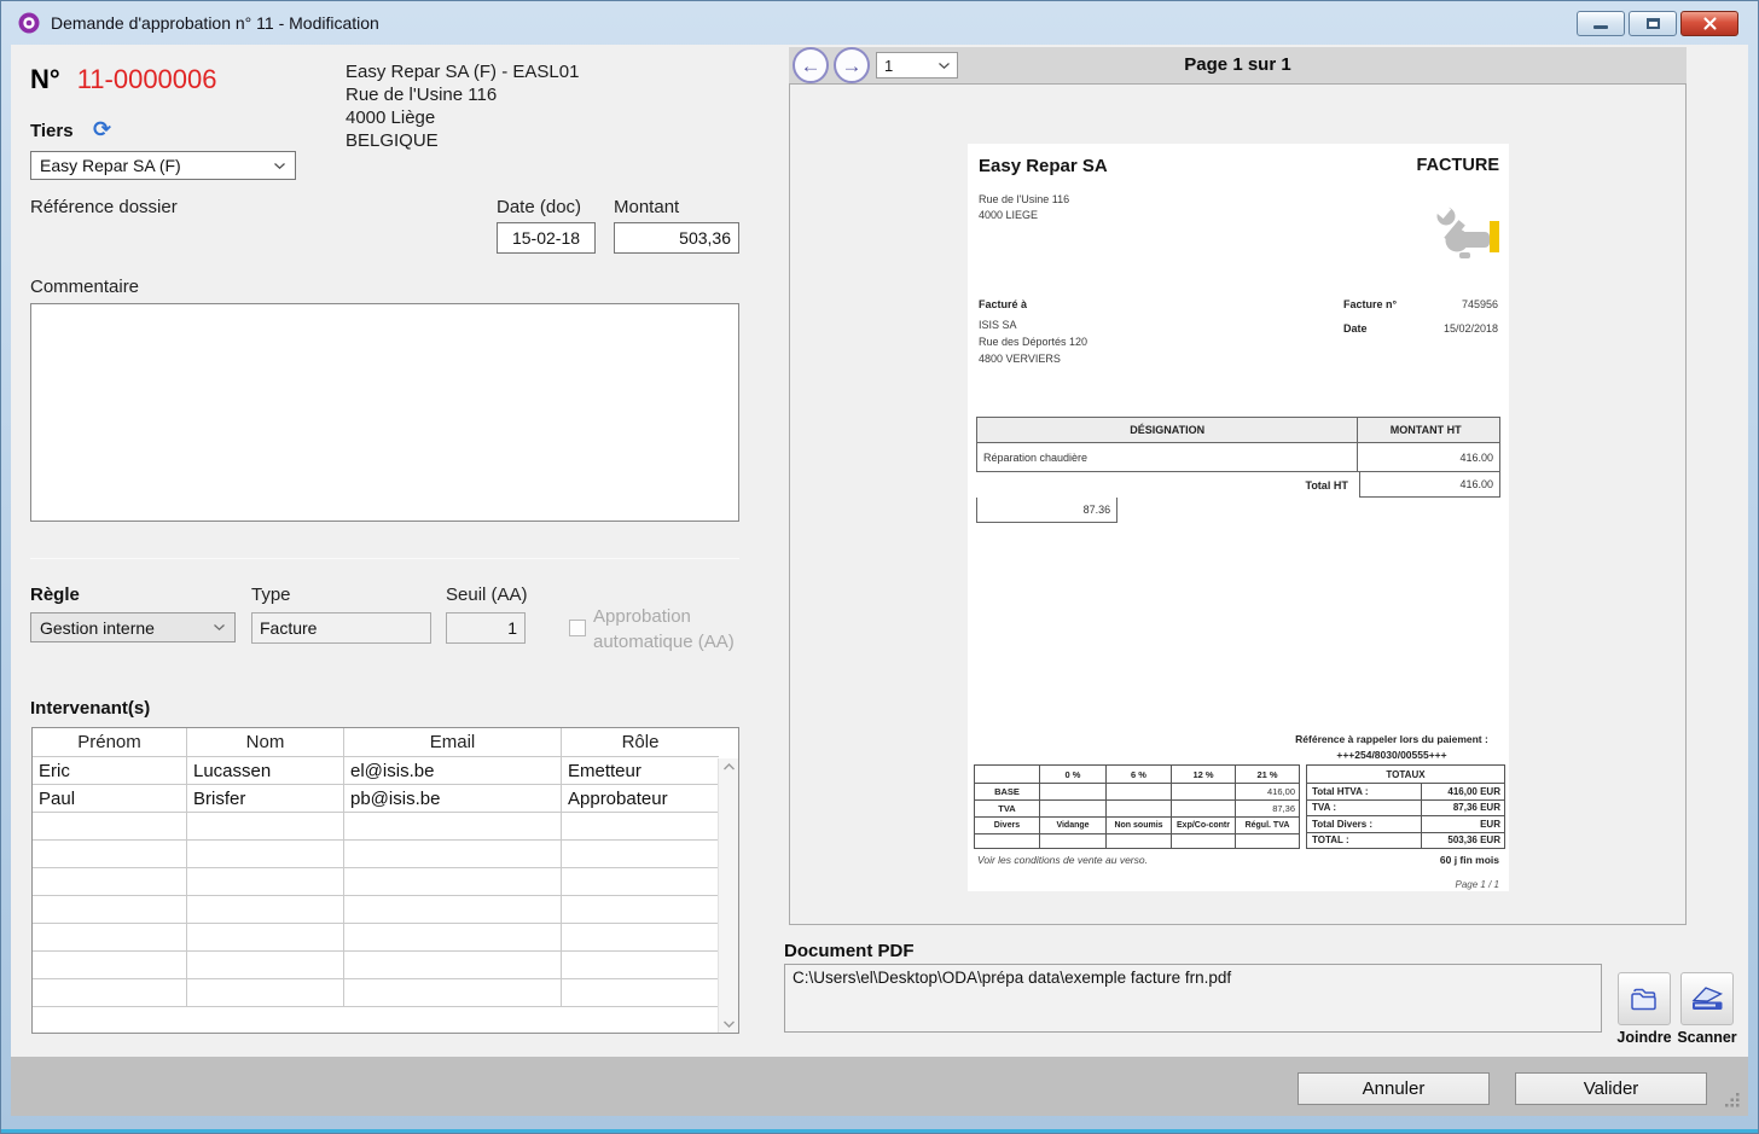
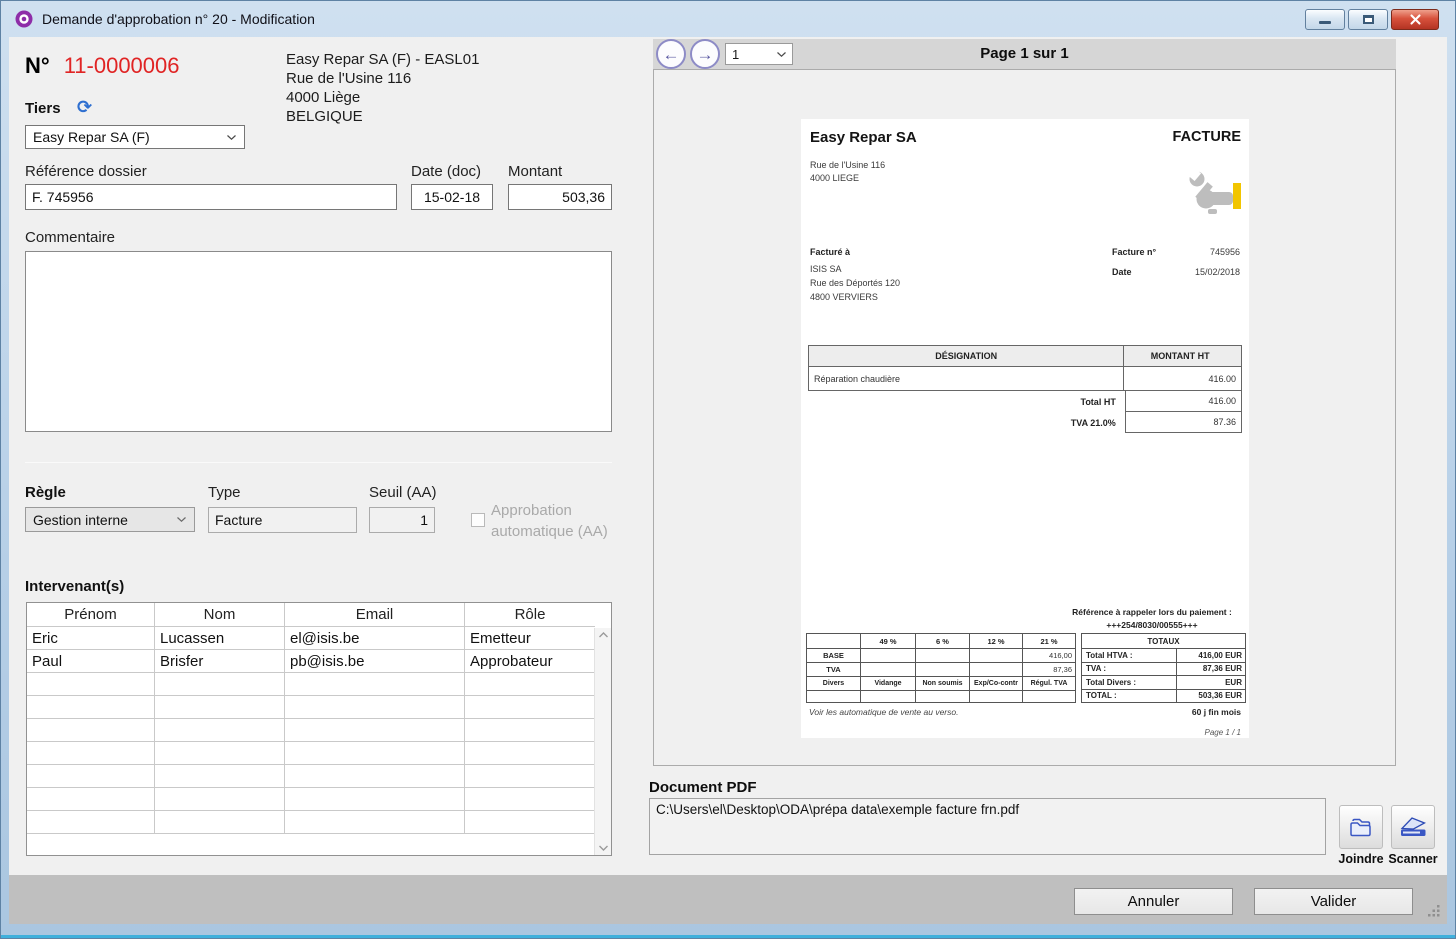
- Demande d'approbation n° 11 - Modification
+ Demande d'approbation n° 20 - Modification
  N° 11-0000006
  Easy Repar SA (F) - EASL01
  Rue de l'Usine 116
  4000 Liège
  BELGIQUE
  Tiers
  ⟳
  Easy Repar SA (F)
  Référence dossier
+ F. 745956
  Date (doc)
  15-02-18
  Montant
  503,36
  Commentaire
  Règle
  Type
  Seuil (AA)
  Gestion interne
  Facture
  1
  Approbation automatique (AA)
  Intervenant(s)
  Prénom
  Nom
  Email
  Rôle
  Eric
  Lucassen
  el@isis.be
  Emetteur
  Paul
  Brisfer
  pb@isis.be
  Approbateur
  Page 1 sur 1
  ←
  →
  1
  Easy Repar SA
  FACTURE
  Rue de l'Usine 116
  4000 LIEGE
  Facturé à
  ISIS SA
  Rue des Déportés 120
  4800 VERVIERS
  Facture n°
  745956
  Date
  15/02/2018
  DÉSIGNATION
  MONTANT HT
  Réparation chaudière
  416.00
  Total HT
  416.00
+ TVA 21.0%
  87.36
  Référence à rappeler lors du paiement :
  +++254/8030/00555+++
- 0 %
+ 49 %
  6 %
  12 %
  21 %
  BASE
  416,00
  TVA
  87,36
  TOTAUX
  Total HTVA :
  416,00 EUR
  TVA :
  87,36 EUR
  Total Divers :
  EUR
  TOTAL :
  503,36 EUR
- Voir les conditions de vente au verso.
+ Voir les automatique de vente au verso.
  60 j fin mois
  Page 1 / 1
  Document PDF
  C:\Users\el\Desktop\ODA\prépa data\exemple facture frn.pdf
  Joindre
  Scanner
  Annuler
  Valider
